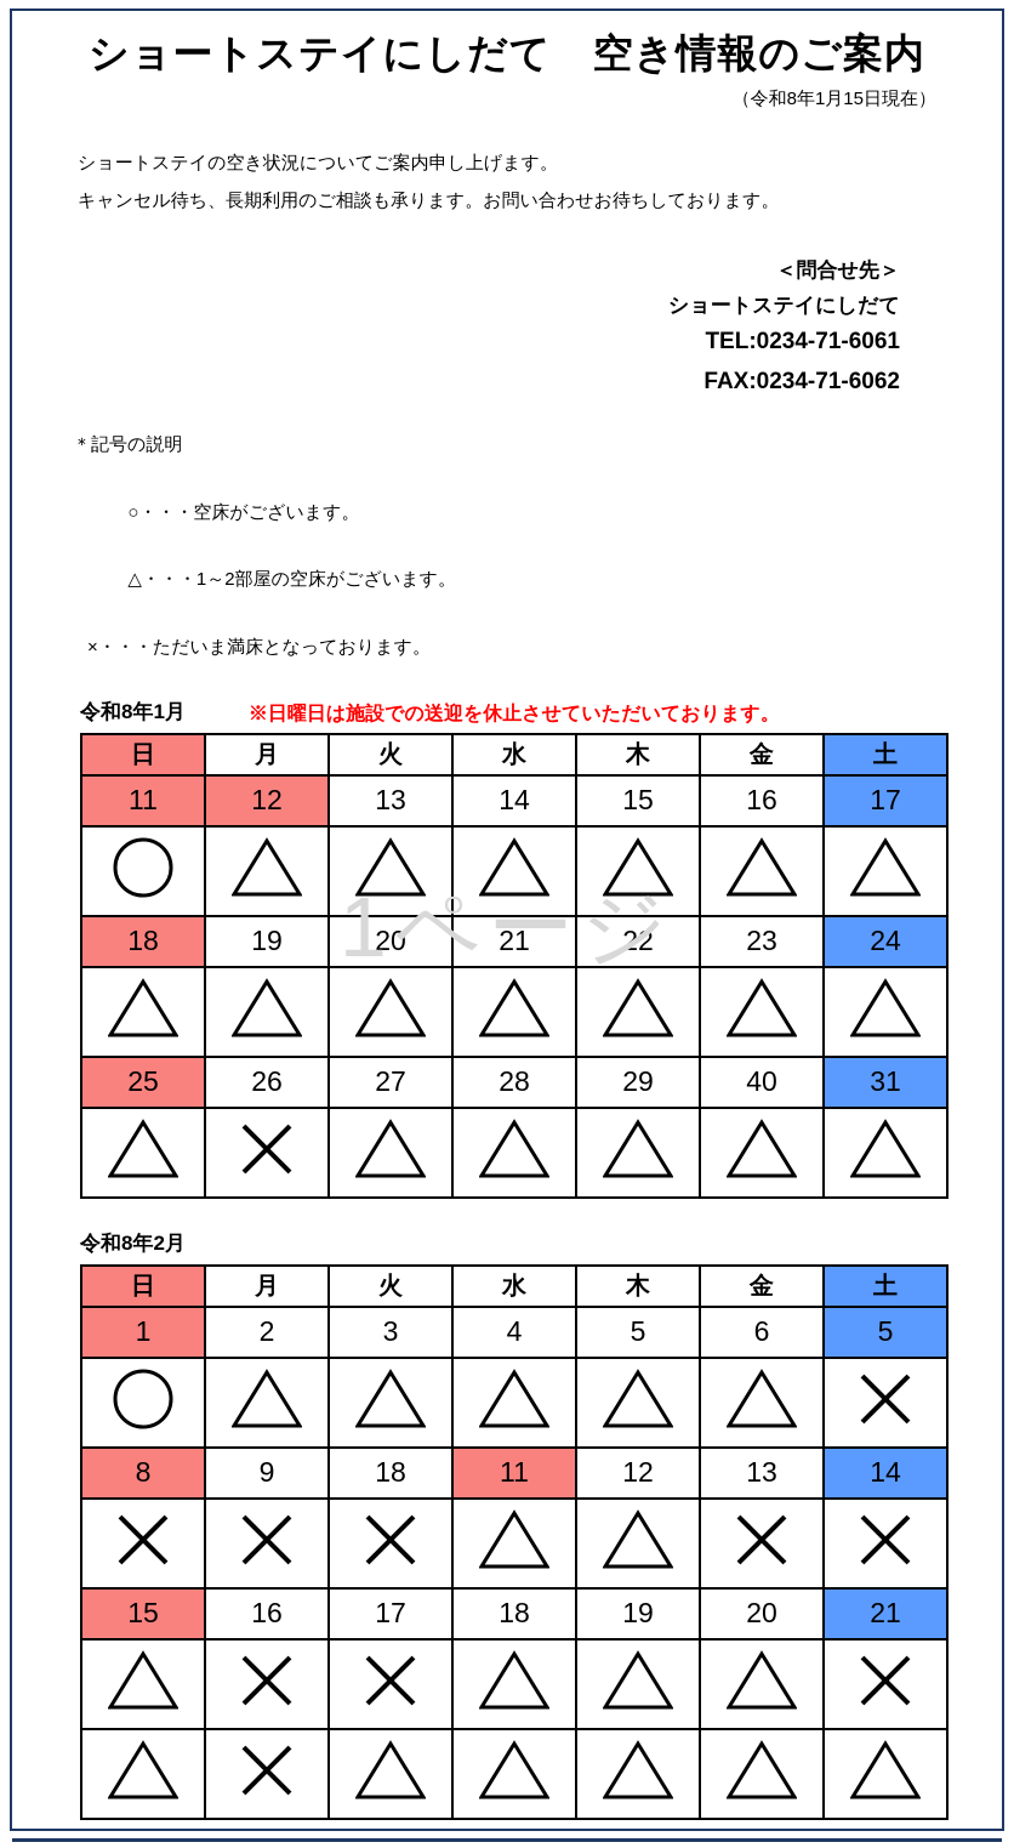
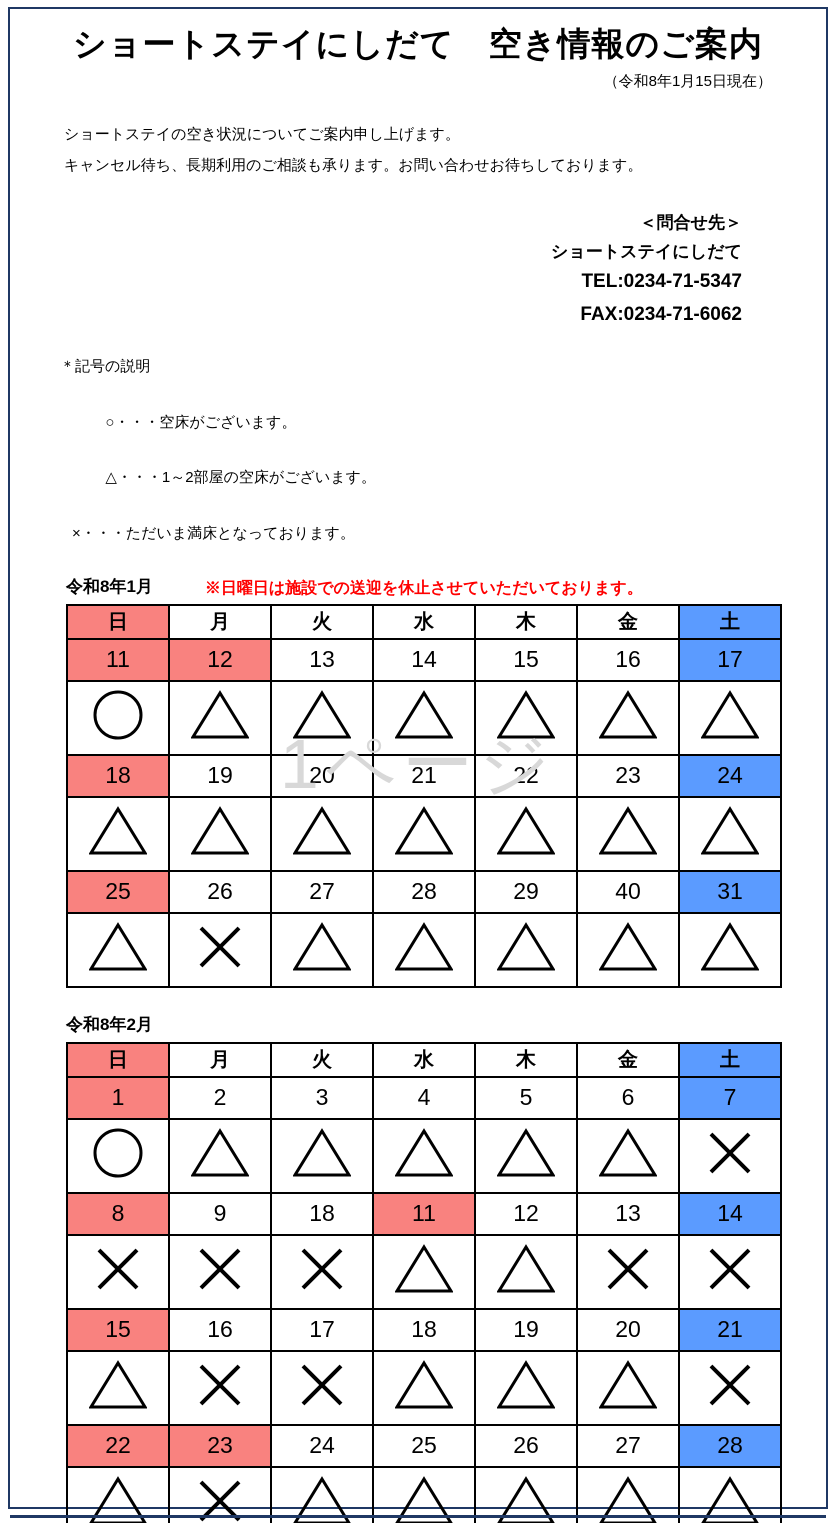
  ショートステイにしだて 空き情報のご案内
  （令和8年1月15日現在）
  ショートステイの空き状況についてご案内申し上げます。
  キャンセル待ち、長期利用のご相談も承ります。お問い合わせお待ちしております。
  ＜問合せ先＞
  ショートステイにしだて
- TEL:0234-71-6061
+ TEL:0234-71-5347
  FAX:0234-71-6062
  ＊記号の説明
  ○・・・空床がございます。 △・・・1～2部屋の空床がございます。
  ×・・・ただいま満床となっております。
  令和8年1月
  ※日曜日は施設での送迎を休止させていただいております。
  日	月	火	水	木	金	土
  11	12	13	14	15	16	17
  18	19	20	21	22	23	24
  25	26	27	28	29	40	31
  令和8年2月
  日	月	火	水	木	金	土
- 1	2	3	4	5	6	5
+ 1	2	3	4	5	6	7
  8	9	18	11	12	13	14
  15	16	17	18	19	20	21
+ 22	23	24	25	26	27	28
  1ページ
